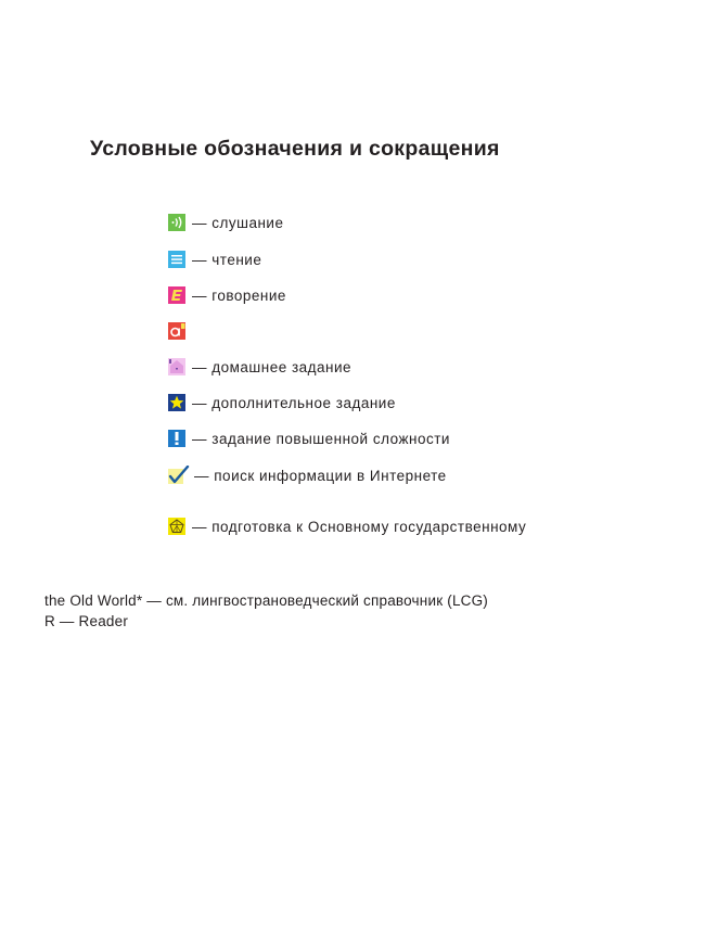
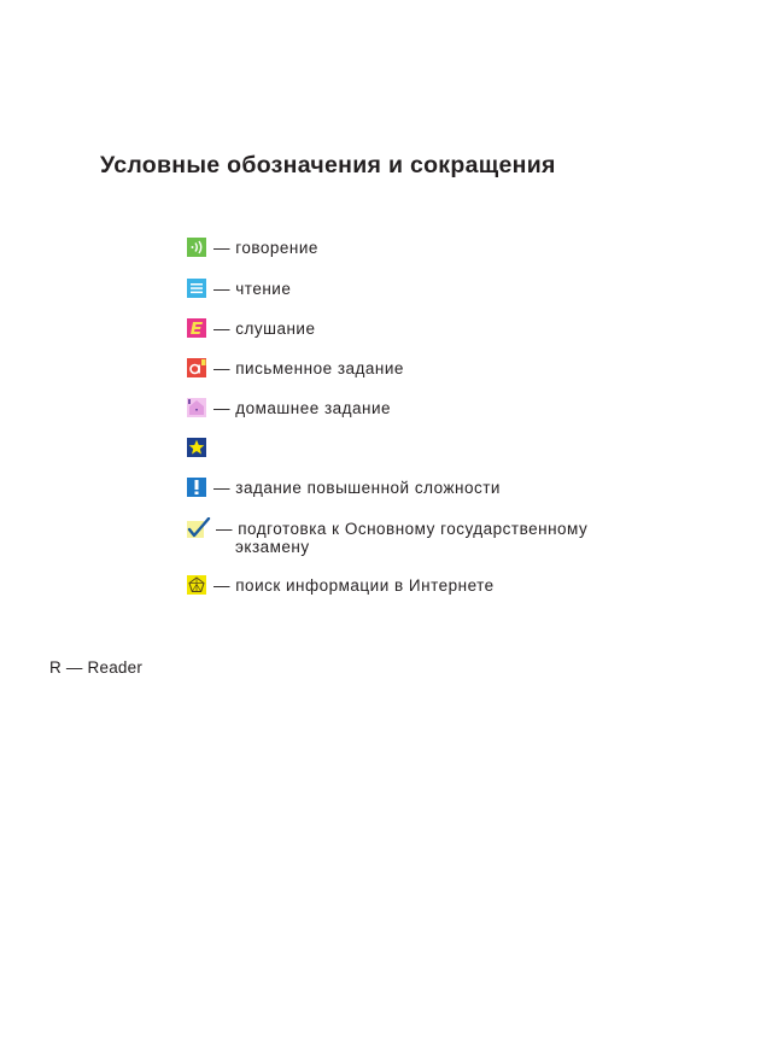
  Условные обозначения и сокращения
- — слушание
+ — говорение
  — чтение
- — говорение
+ — слушание
+ — письменное задание
  — домашнее задание
- — дополнительное задание
  — задание повышенной сложности
- — поиск информации в Интернете
+ — подготовка к Основному государственному
+ экзамену
- — подготовка к Основному государственному
+ — поиск информации в Интернете
- the Old World* — см. лингвострановедческий справочник (LCG)
  R — Reader
